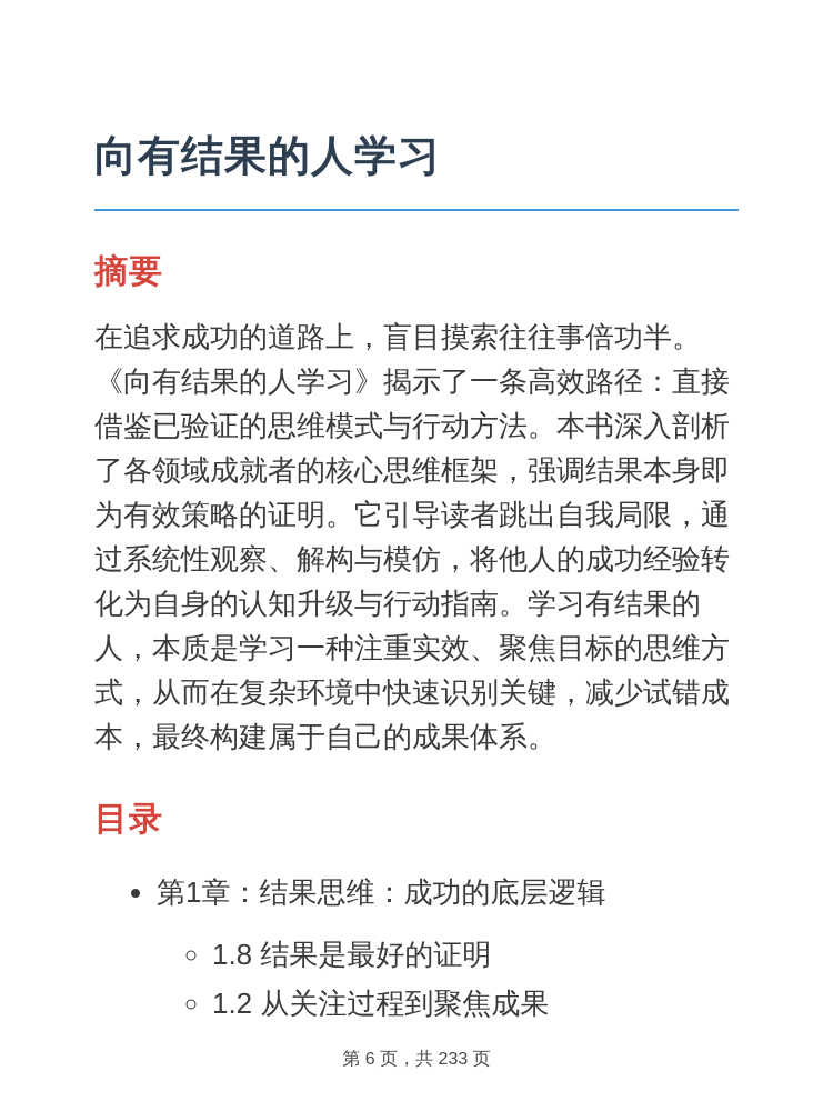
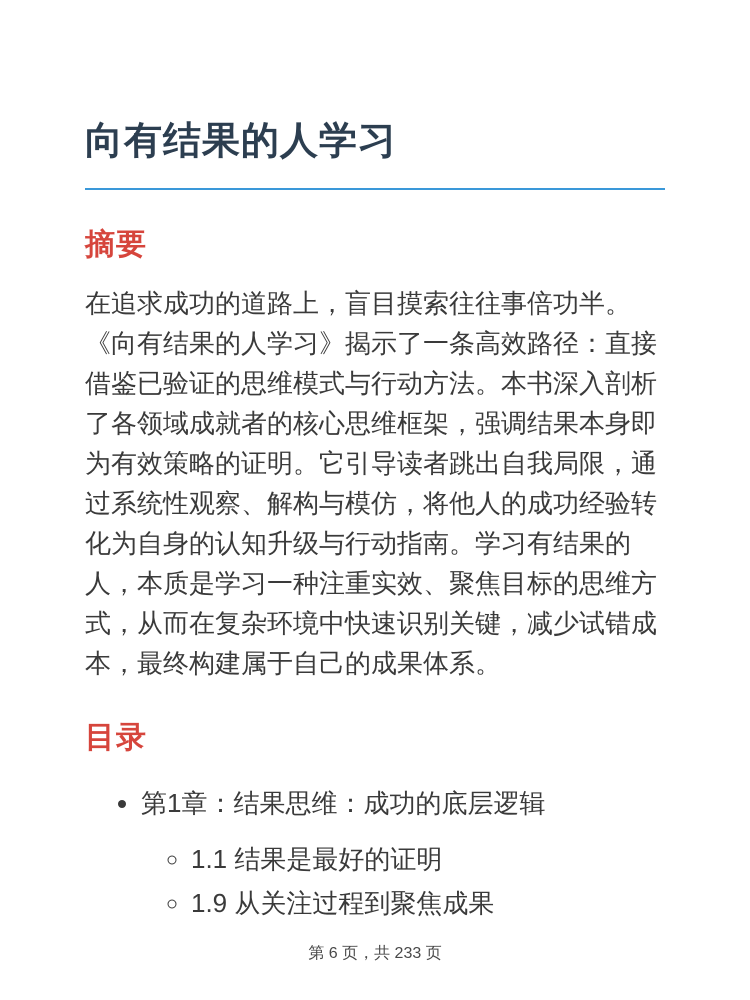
  向有结果的人学习
  摘要
  在追求成功的道路上，盲目摸索往往事倍功半。《向有结果的人学习》揭示了一条高效路径：直接借鉴已验证的思维模式与行动方法。本书深入剖析了各领域成就者的核心思维框架，强调结果本身即为有效策略的证明。它引导读者跳出自我局限，通过系统性观察、解构与模仿，将他人的成功经验转化为自身的认知升级与行动指南。学习有结果的人，本质是学习一种注重实效、聚焦目标的思维方式，从而在复杂环境中快速识别关键，减少试错成本，最终构建属于自己的成果体系。
  目录
  第1章：结果思维：成功的底层逻辑
- 1.8 结果是最好的证明
+ 1.1 结果是最好的证明
- 1.2 从关注过程到聚焦成果
+ 1.9 从关注过程到聚焦成果
  第 6 页，共 233 页
